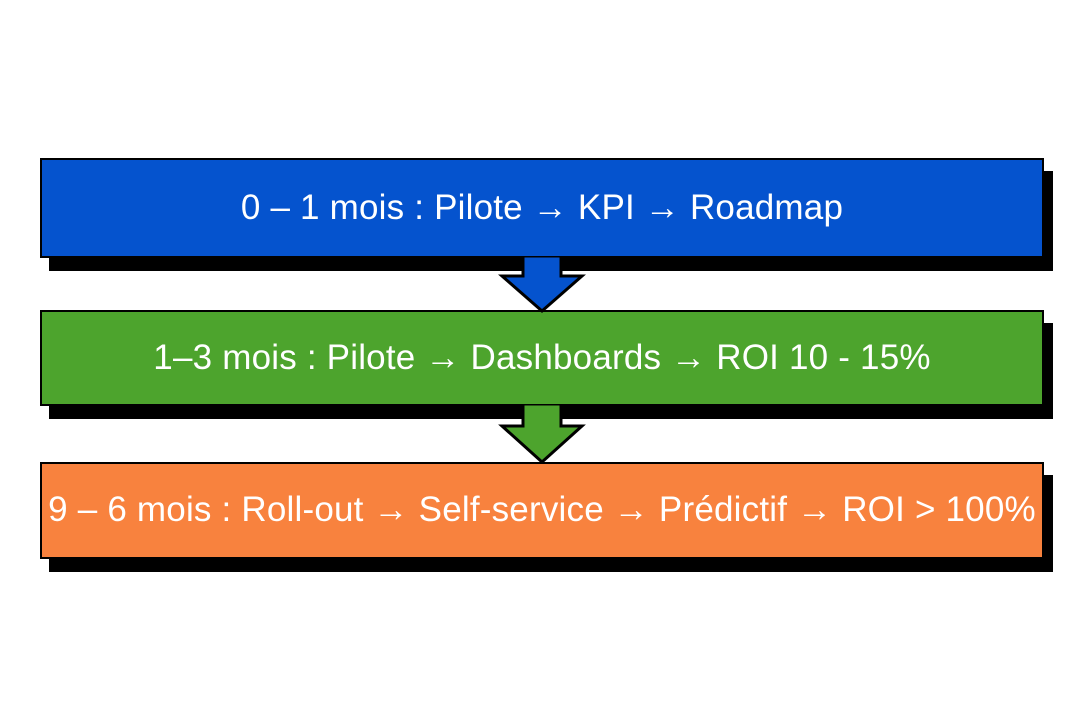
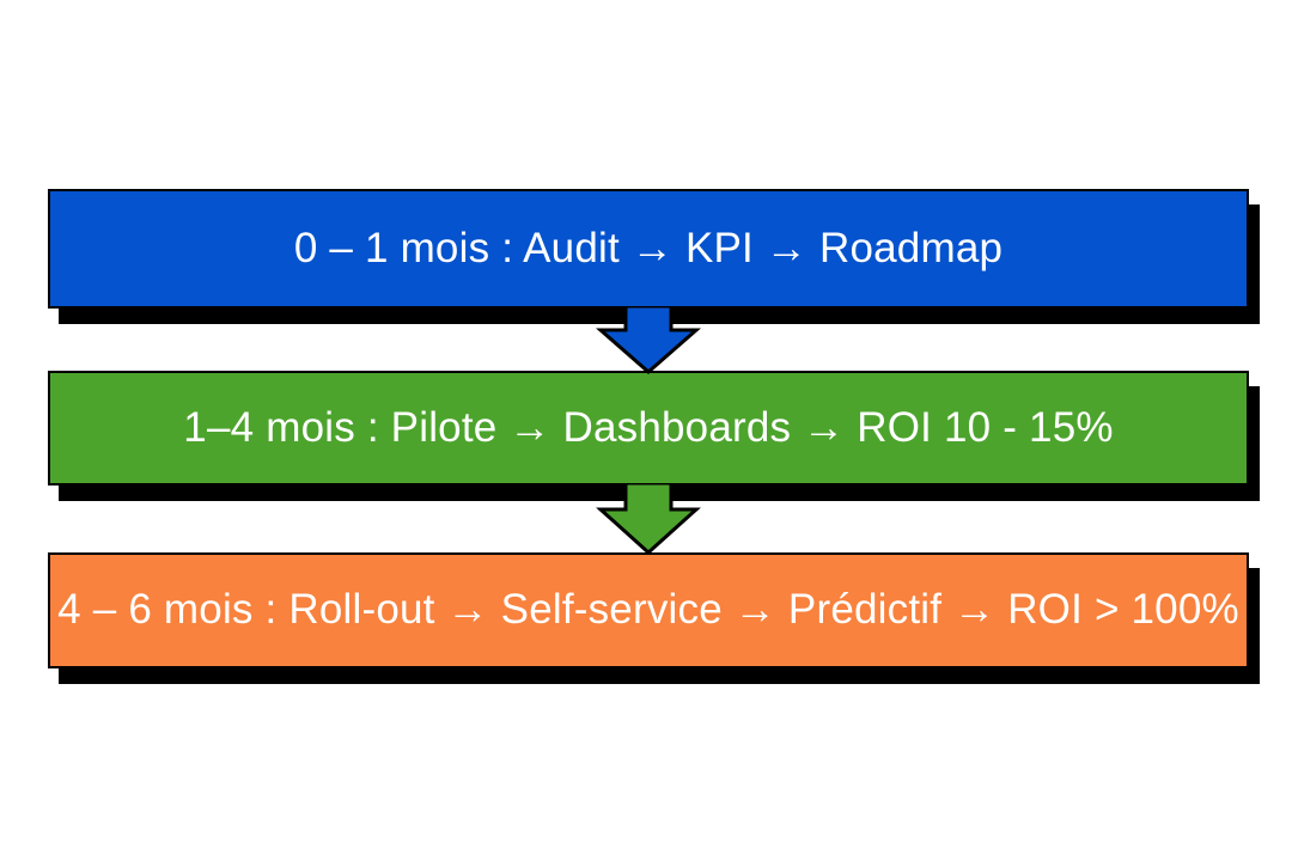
- 0 – 1 mois : Pilote → KPI → Roadmap
+ 0 – 1 mois : Audit → KPI → Roadmap
- 1–3 mois : Pilote → Dashboards → ROI 10 - 15%
+ 1–4 mois : Pilote → Dashboards → ROI 10 - 15%
- 9 – 6 mois : Roll-out → Self-service → Prédictif → ROI > 100%
+ 4 – 6 mois : Roll-out → Self-service → Prédictif → ROI > 100%
